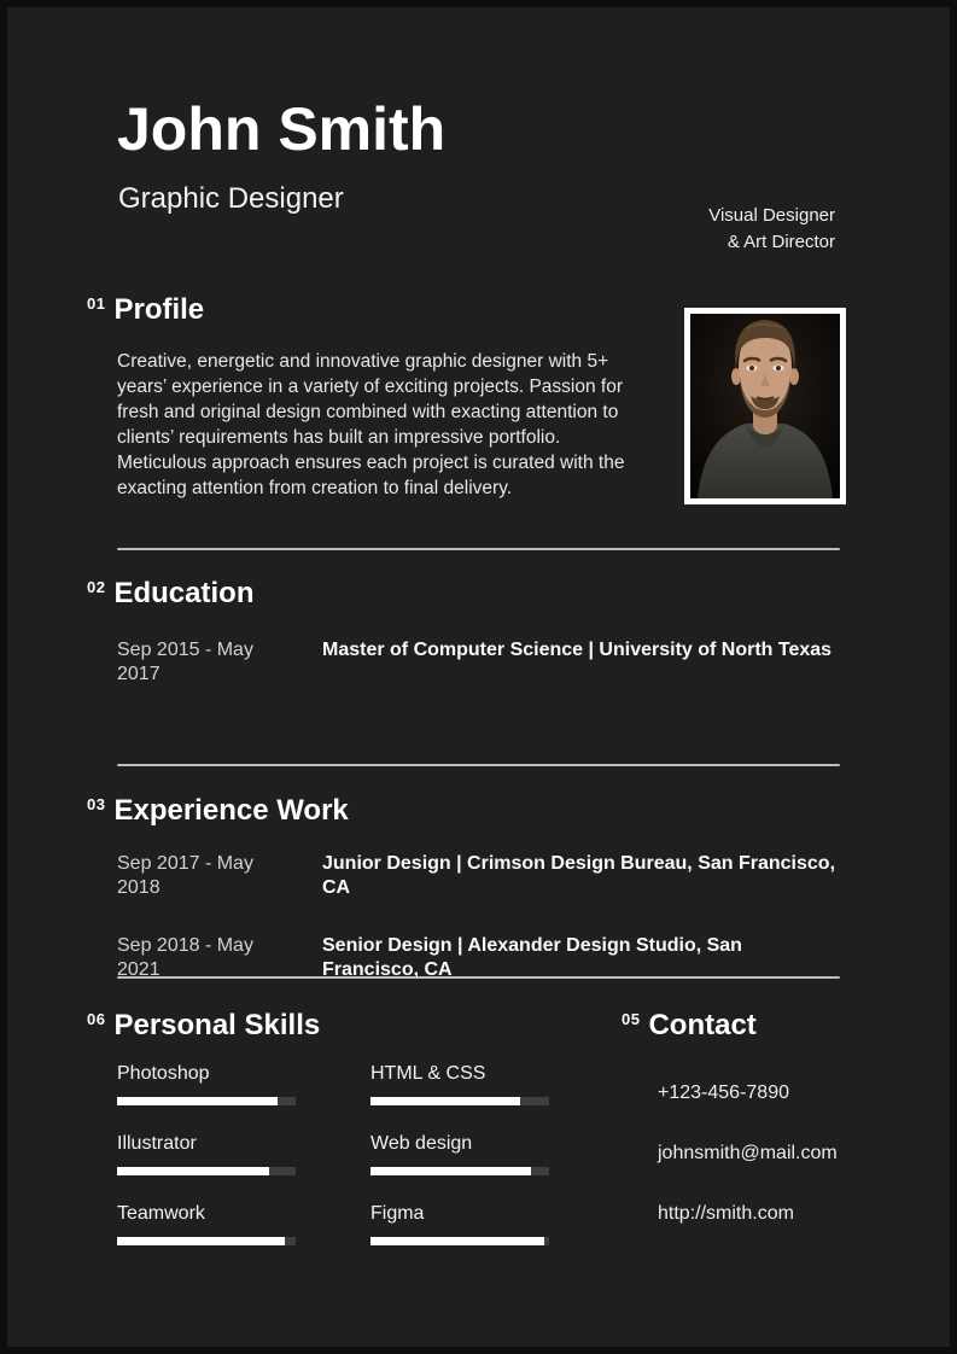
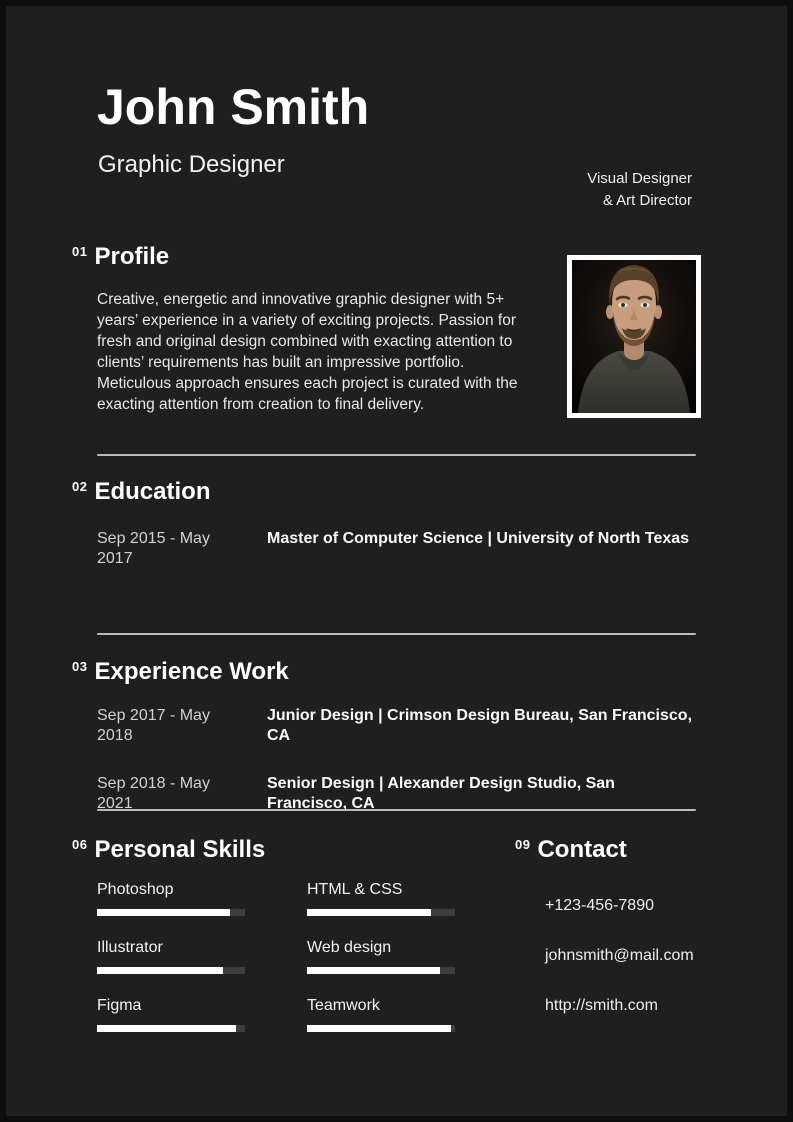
  John Smith
  Graphic Designer
  Visual Designer
  & Art Director
  01 Profile
  Creative, energetic and innovative graphic designer with 5+ years’ experience in a variety of exciting projects. Passion for fresh and original design combined with exacting attention to clients’ requirements has built an impressive portfolio. Meticulous approach ensures each project is curated with the exacting attention from creation to final delivery.
  02 Education
  Sep 2015 - May 2017
  Master of Computer Science | University of North Texas
  03 Experience Work
  Sep 2017 - May 2018
  Junior Design | Crimson Design Bureau, San Francisco, CA
  Sep 2018 - May 2021
  Senior Design | Alexander Design Studio, San Francisco, CA
  06 Personal Skills
  Photoshop
  Illustrator
- Teamwork
+ Figma
  HTML & CSS
  Web design
- Figma
+ Teamwork
- 05 Contact
+ 09 Contact
  +123-456-7890
  johnsmith@mail.com
  http://smith.com
